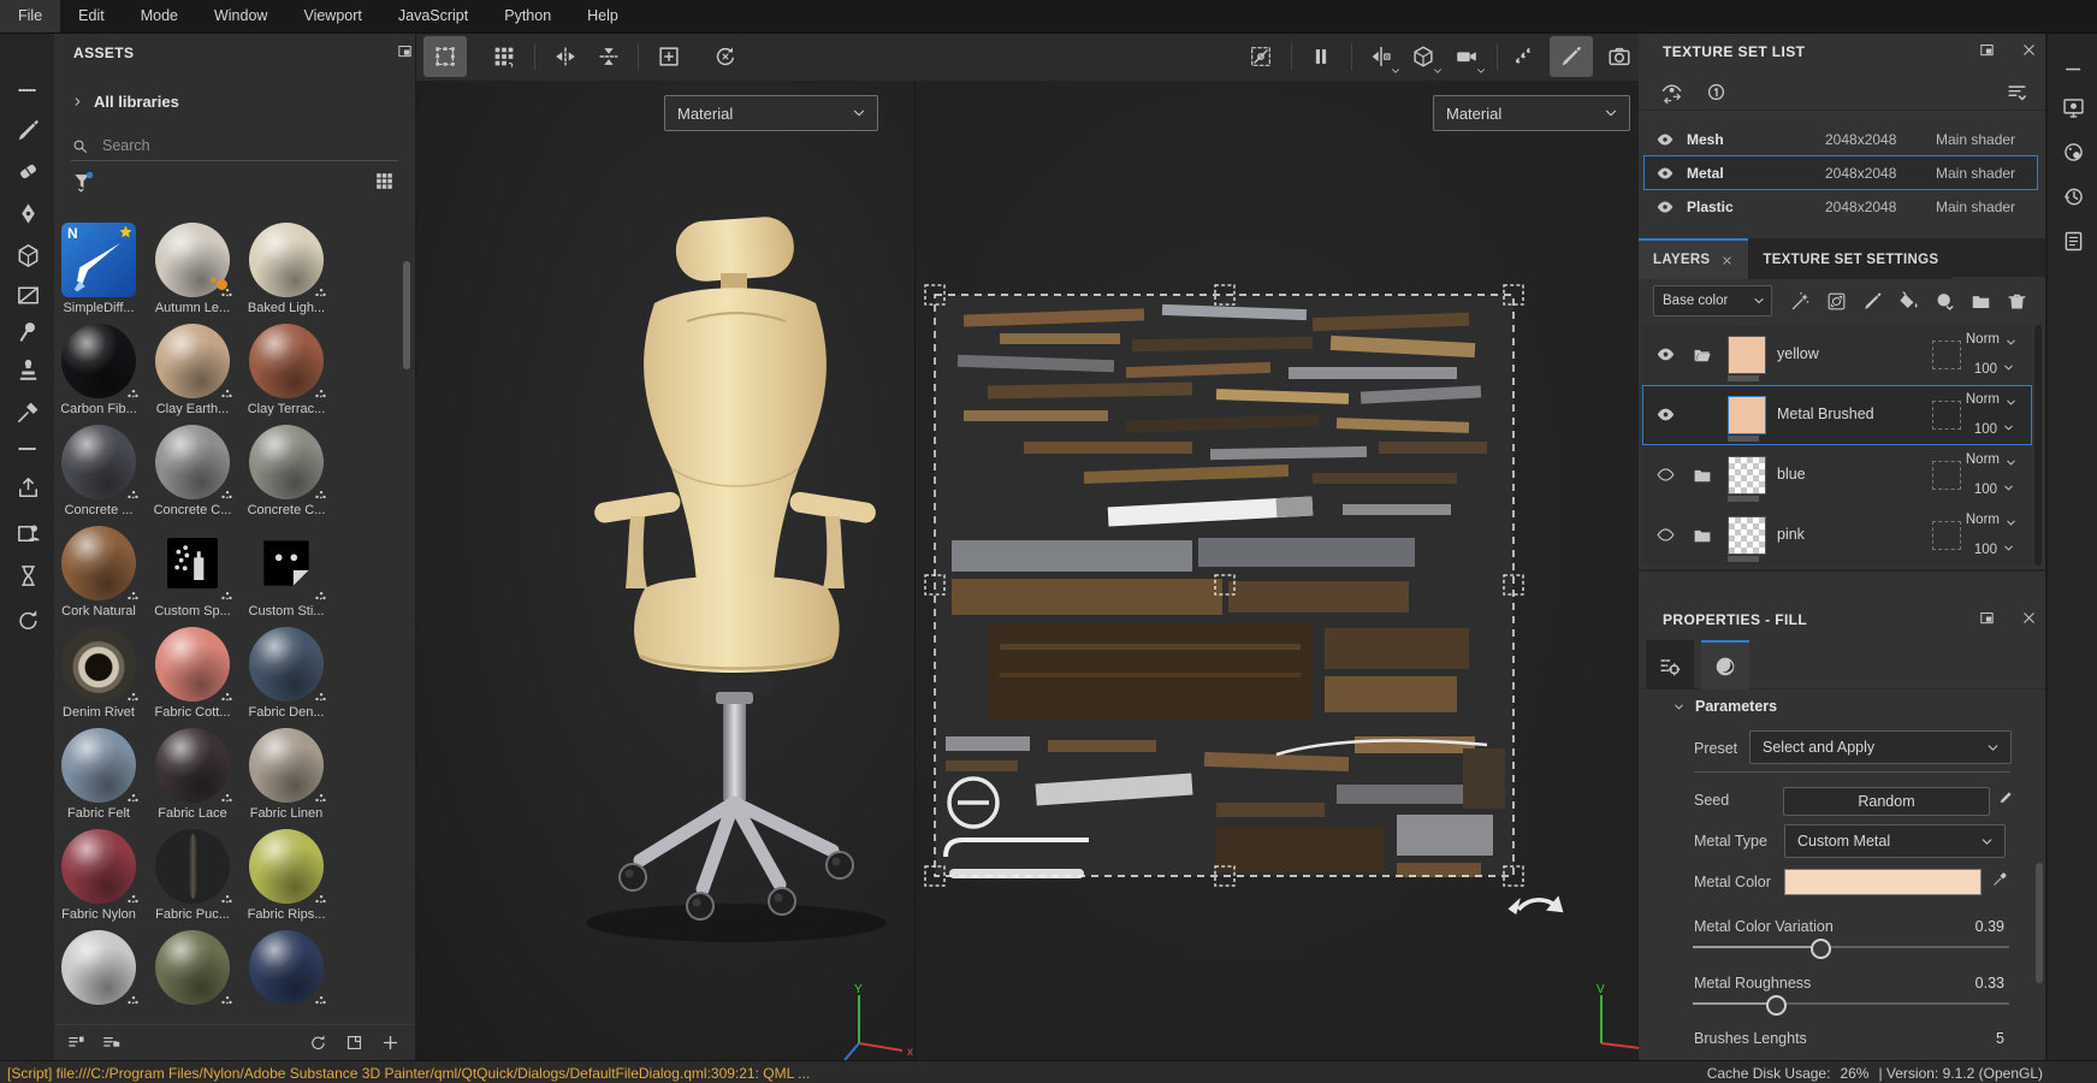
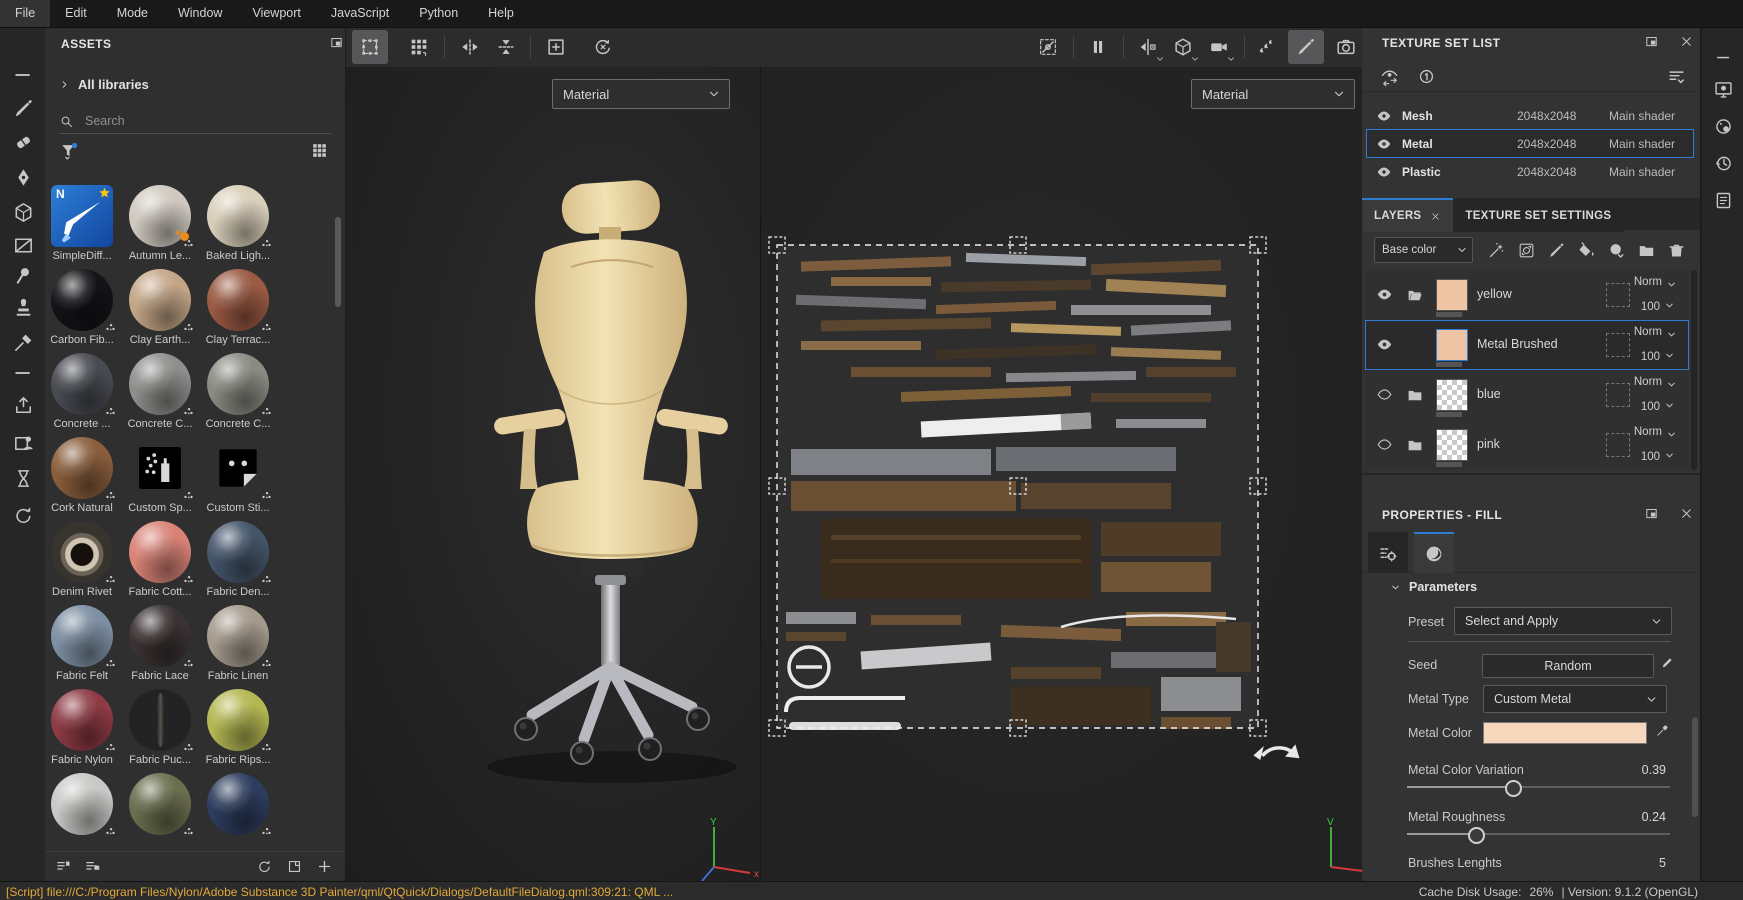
  File
  Edit
  Mode
  Window
  Viewport
  JavaScript
  Python
  Help
  ASSETS
  All libraries
  Search
  N
  SimpleDiff...
  Autumn Le...
  Baked Ligh...
  Carbon Fib...
  Clay Earth...
  Clay Terrac...
  Concrete ...
  Concrete C...
  Concrete C...
  Cork Natural
  Custom Sp...
  Custom Sti...
  Denim Rivet
  Fabric Cott...
  Fabric Den...
  Fabric Felt
  Fabric Lace
  Fabric Linen
  Fabric Nylon
  Fabric Puc...
  Fabric Rips...
  Material
  Y
  x
  Material
  V
  TEXTURE SET LIST
  Mesh
  2048x2048
  Main shader
  Metal
  2048x2048
  Main shader
  Plastic
  2048x2048
  Main shader
  LAYERS
  TEXTURE SET SETTINGS
  Base color
  yellow
  Norm
  100
  Metal Brushed
  Norm
  100
  blue
  Norm
  100
  pink
  Norm
  100
  PROPERTIES - FILL
  Parameters
  Preset
  Select and Apply
  Seed
  Random
  Metal Type
  Custom Metal
  Metal Color
  Metal Color Variation
  0.39
  Metal Roughness
- 0.33
+ 0.24
  Brushes Lenghts
  5
  [Script] file:///C:/Program Files/Nylon/Adobe Substance 3D Painter/qml/QtQuick/Dialogs/DefaultFileDialog.qml:309:21: QML ...
  Cache Disk Usage:
  26%
  | Version: 9.1.2 (OpenGL)
